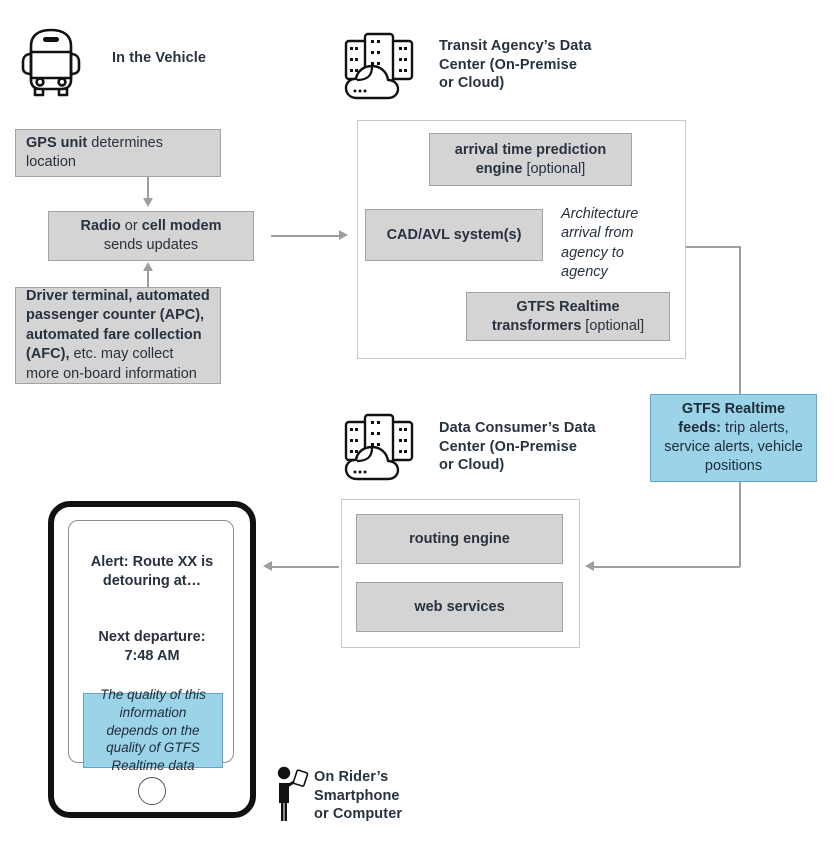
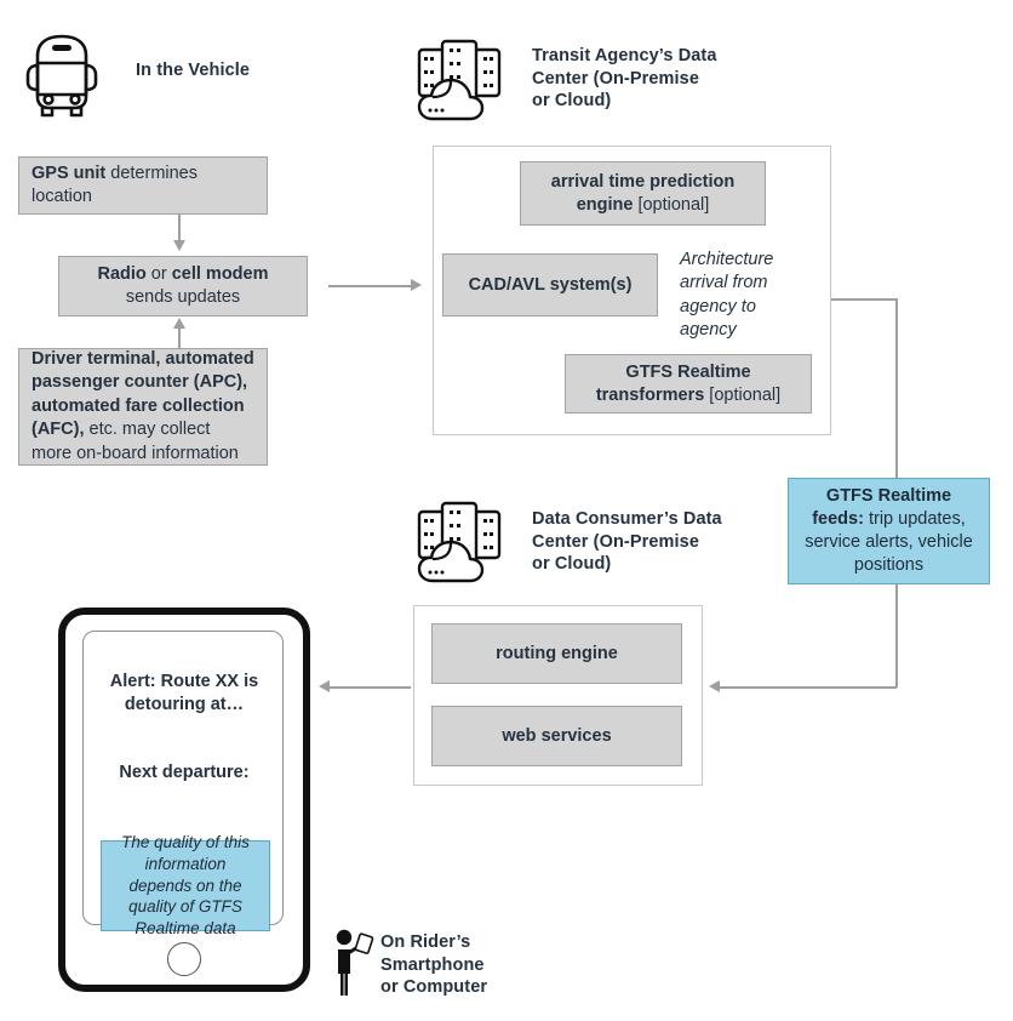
  In the Vehicle
  Transit Agency’s Data
  Center (On-Premise
  or Cloud)
  GPS unit determines location
  Radio or cell modem
  sends updates
  Driver terminal, automated passenger counter (APC), automated fare collection (AFC), etc. may collect more on-board information
  arrival time prediction engine [optional]
  CAD/AVL system(s)
  Architecture arrival from agency to agency
  GTFS Realtime transformers [optional]
- GTFS Realtime feeds: trip alerts, service alerts, vehicle positions
+ GTFS Realtime feeds: trip updates, service alerts, vehicle positions
  Data Consumer’s Data
  Center (On-Premise
  or Cloud)
  routing engine
  web services
  Alert: Route XX is
  detouring at…
  Next departure:
- 7:48 AM
  The quality of this information depends on the quality of GTFS Realtime data
  On Rider’s
  Smartphone
  or Computer
